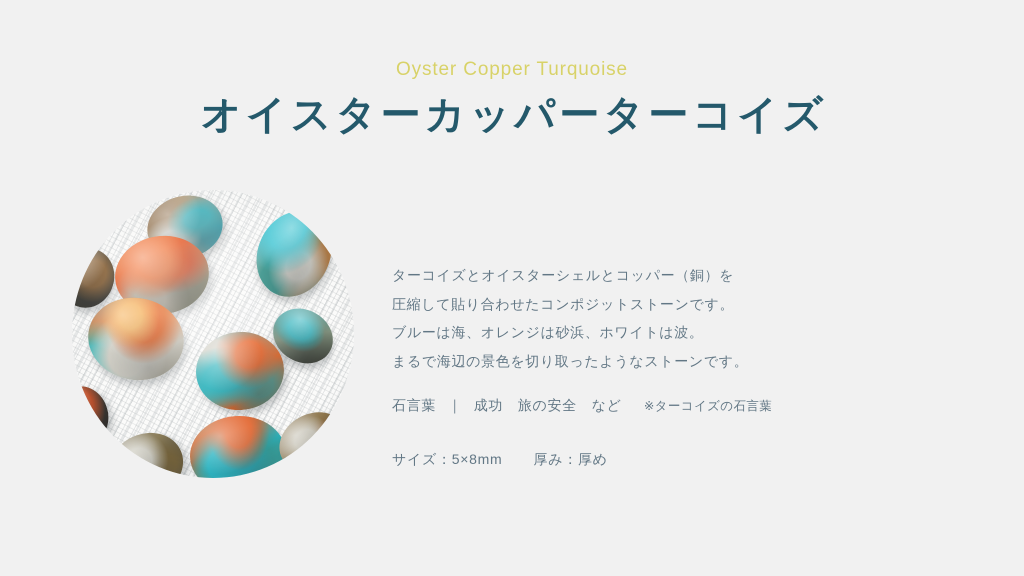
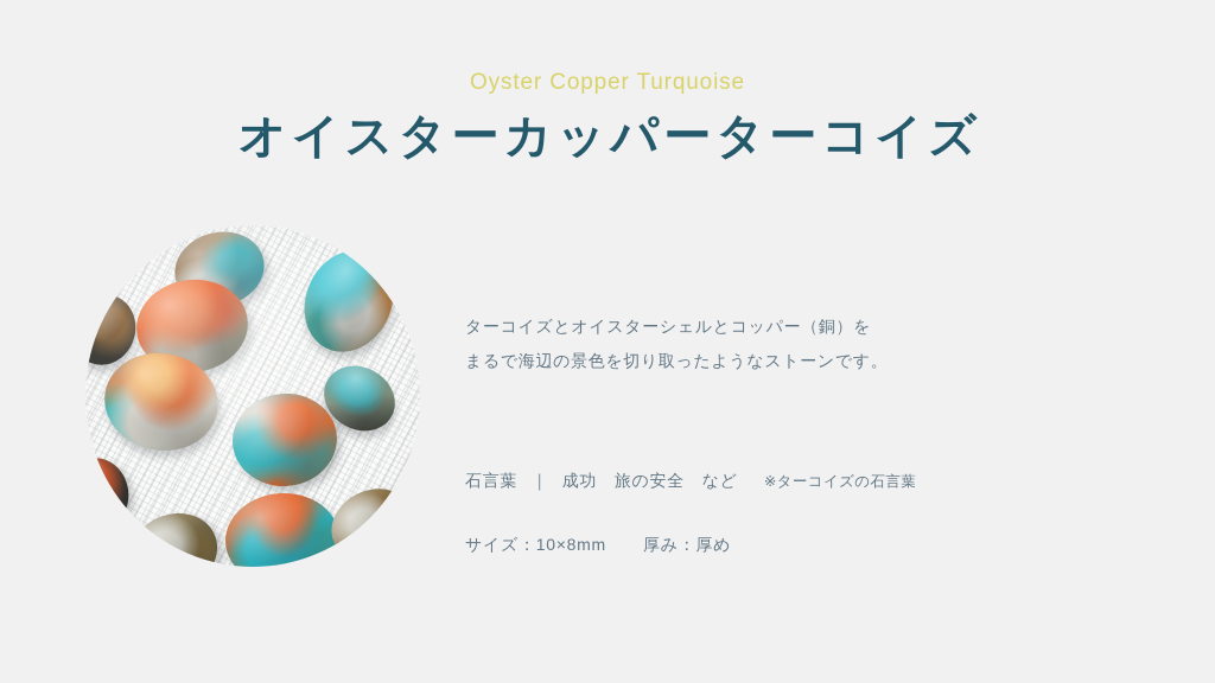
  Oyster Copper Turquoise
  オイスターカッパーターコイズ
  ターコイズとオイスターシェルとコッパー（銅）を
- 圧縮して貼り合わせたコンポジットストーンです。
- ブルーは海、オレンジは砂浜、ホワイトは波。
  まるで海辺の景色を切り取ったようなストーンです。
  石言葉 ｜ 成功 旅の安全 など ※ターコイズの石言葉
- サイズ：5×8mm 厚み：厚め
+ サイズ：10×8mm 厚み：厚め
